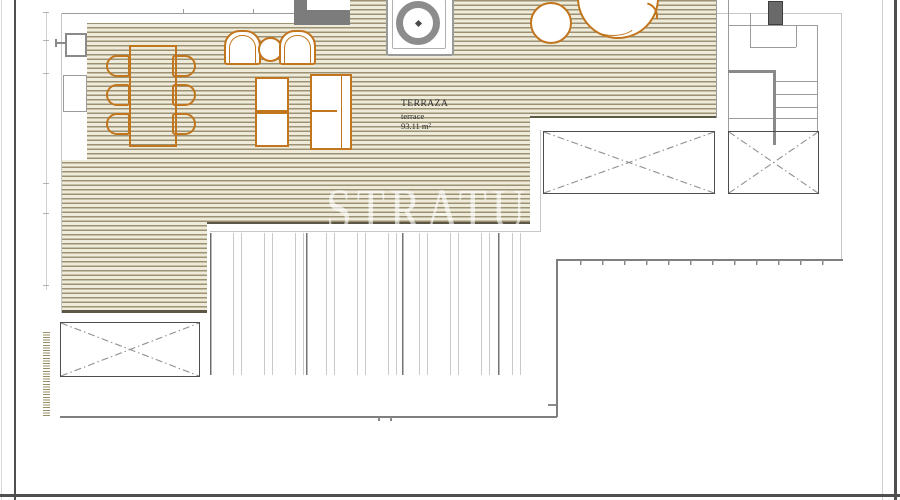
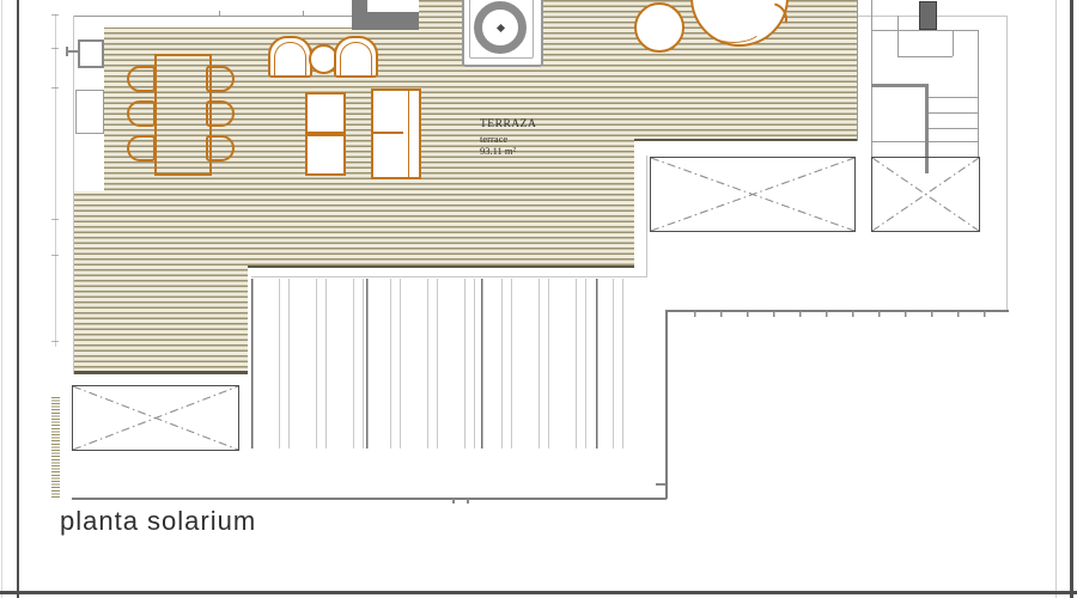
- STRATU
  TERRAZA
  terrace
  93.11 m²
+ planta solarium
